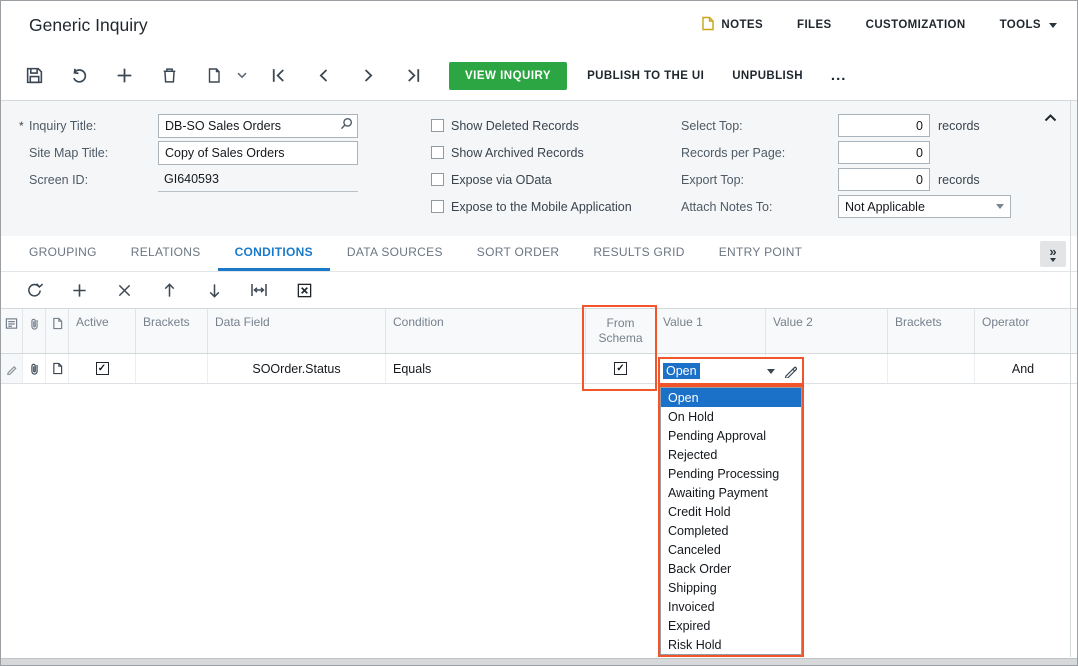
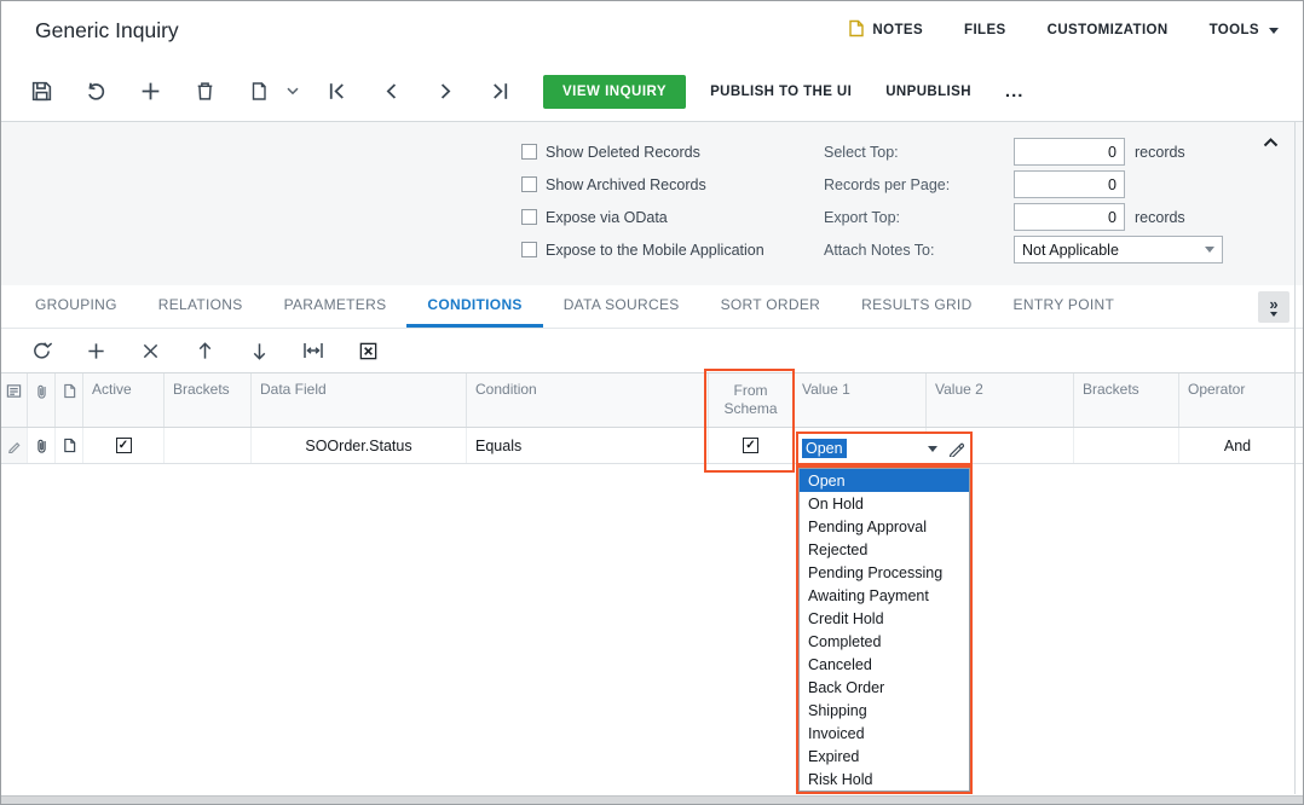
  Generic Inquiry
  NOTES
  FILES
  CUSTOMIZATION
  TOOLS
  VIEW INQUIRY
  PUBLISH TO THE UI
  UNPUBLISH
  ...
- *
- Inquiry Title:
- DB-SO Sales Orders
- Site Map Title:
- Copy of Sales Orders
- Screen ID:
- GI640593
  Show Deleted Records
  Show Archived Records
  Expose via OData
  Expose to the Mobile Application
  Select Top:
  0
  records
  Records per Page:
  0
  Export Top:
  0
  records
  Attach Notes To:
  Not Applicable
  GROUPING
  RELATIONS
+ PARAMETERS
  CONDITIONS
  DATA SOURCES
  SORT ORDER
  RESULTS GRID
  ENTRY POINT
  »
  Active
  Brackets
  Data Field
  Condition
  From Schema
  Value 1
  Value 2
  Brackets
  Operator
  ✓
  SOOrder.Status
  Equals
  ✓
  And
  Open
  Open
  On Hold
  Pending Approval
  Rejected
  Pending Processing
  Awaiting Payment
  Credit Hold
  Completed
  Canceled
  Back Order
  Shipping
  Invoiced
  Expired
  Risk Hold
